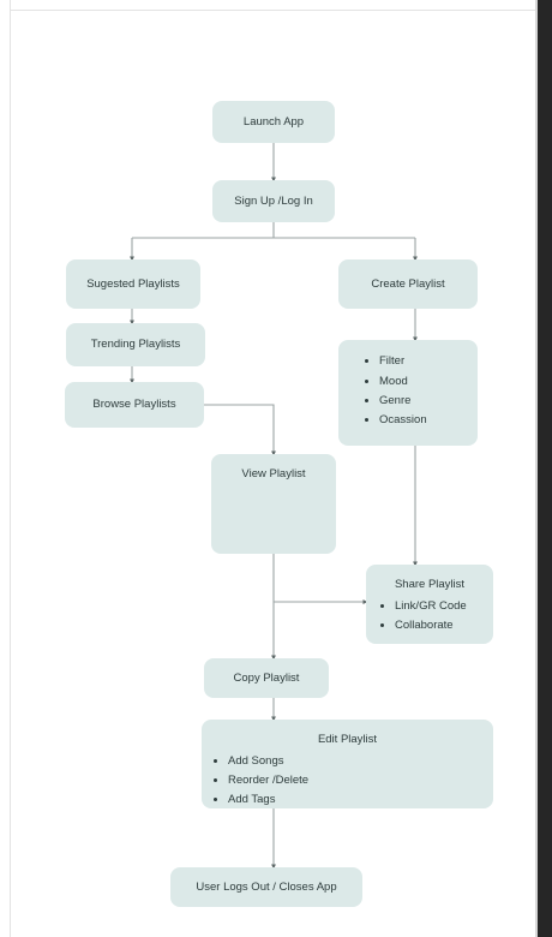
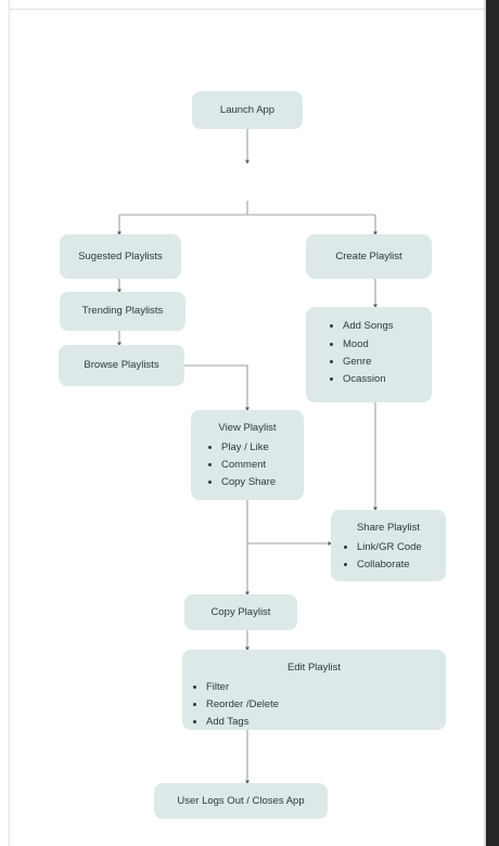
  Launch App
- Sign Up /Log In
  Sugested Playlists
  Create Playlist
  Trending Playlists
- Filter
+ Add Songs
  Mood
  Genre
  Ocassion
  Browse Playlists
  View Playlist
+ Play / Like
+ Comment
+ Copy Share
  Share Playlist
  Link/GR Code
  Collaborate
  Copy Playlist
  Edit Playlist
- Add Songs
+ Filter
  Reorder /Delete
  Add Tags
  User Logs Out / Closes App
